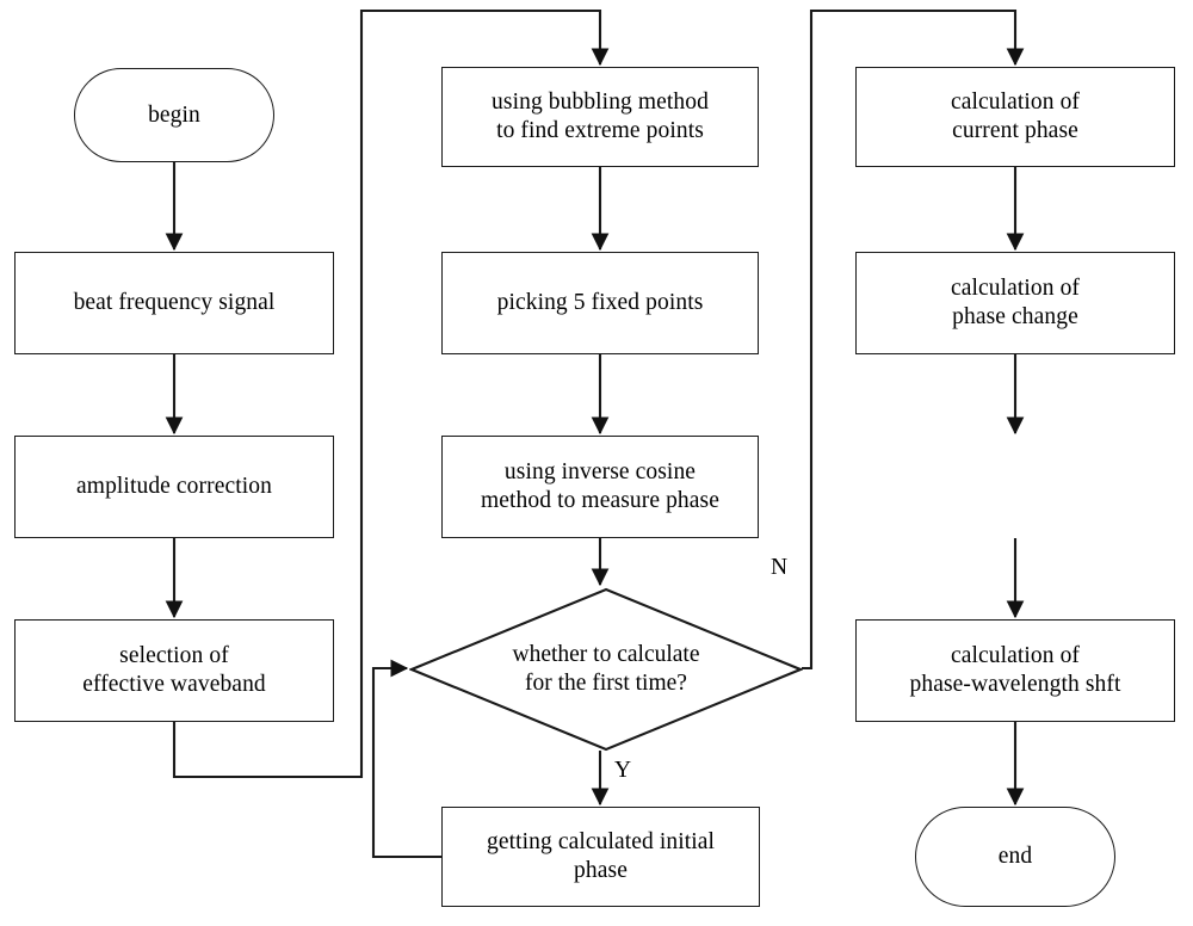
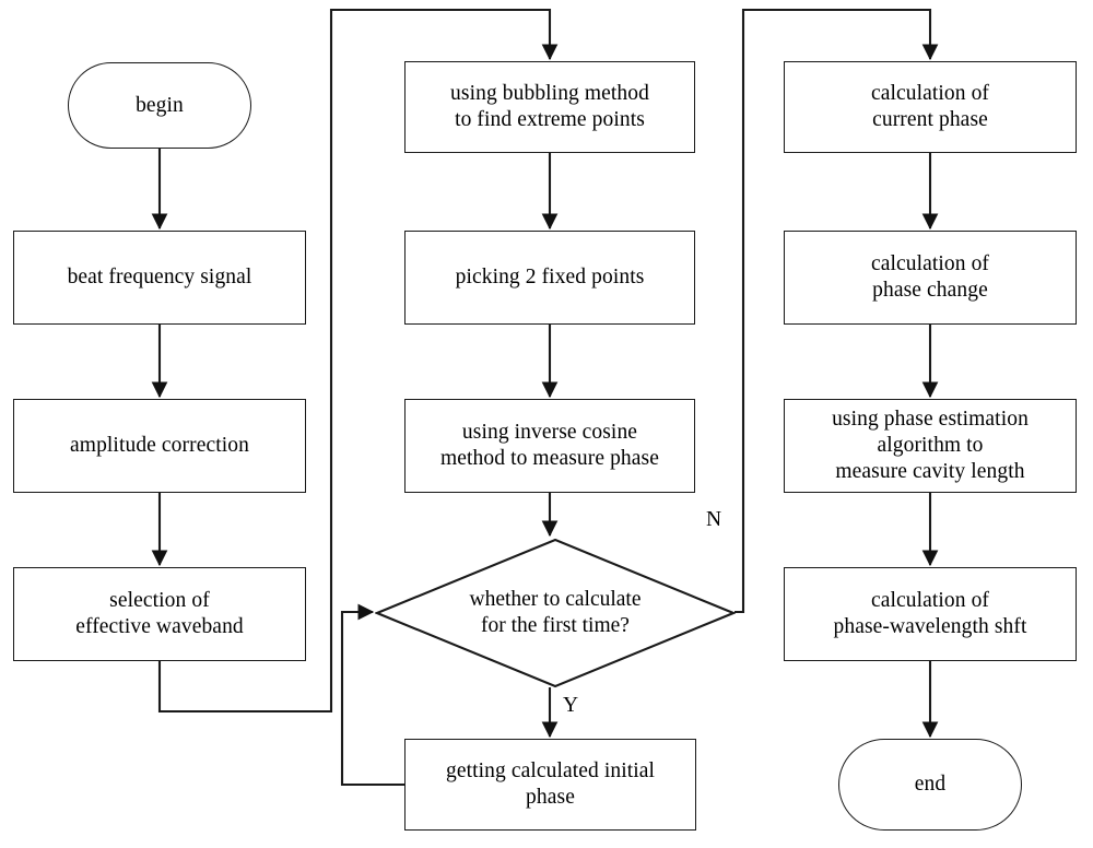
  begin
  beat frequency signal
  amplitude correction
  selection of
  effective waveband
  using bubbling method
  to find extreme points
- picking 5 fixed points
+ picking 2 fixed points
  using inverse cosine
  method to measure phase
  whether to calculate
  for the first time?
  getting calculated initial
  phase
  calculation of
  current phase
  calculation of
  phase change
+ using phase estimation
+ algorithm to
+ measure cavity length
  calculation of
  phase-wavelength shft
  end
  N
  Y
